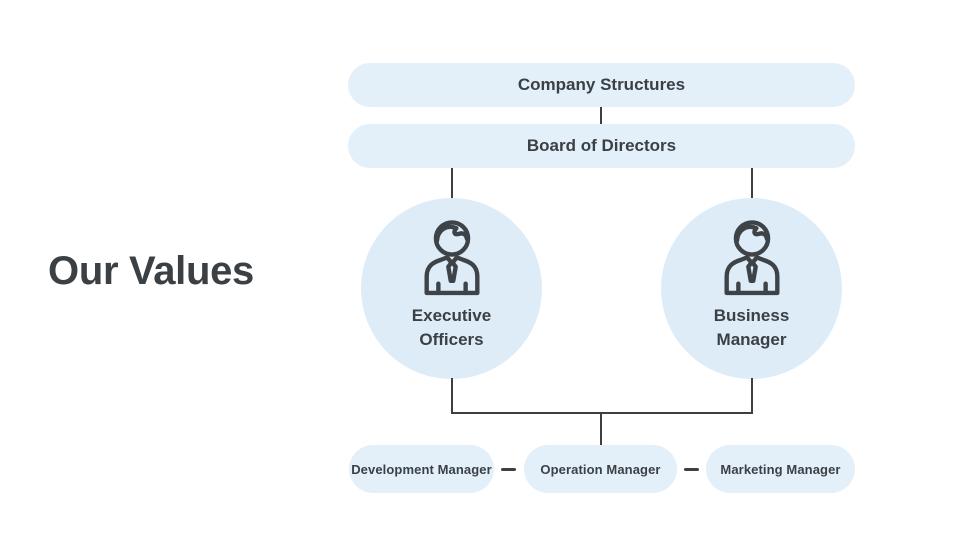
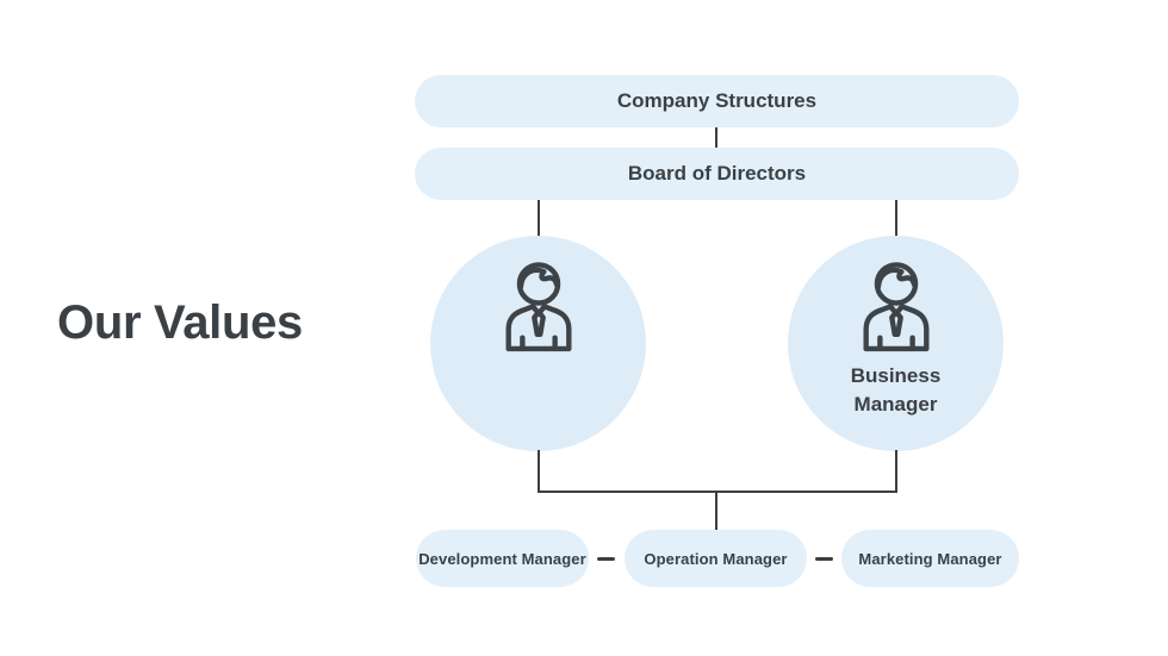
  Our Values
  Company Structures
  Board of Directors
- Executive
- Officers
  Business
  Manager
  Development Manager
  Operation Manager
  Marketing Manager
